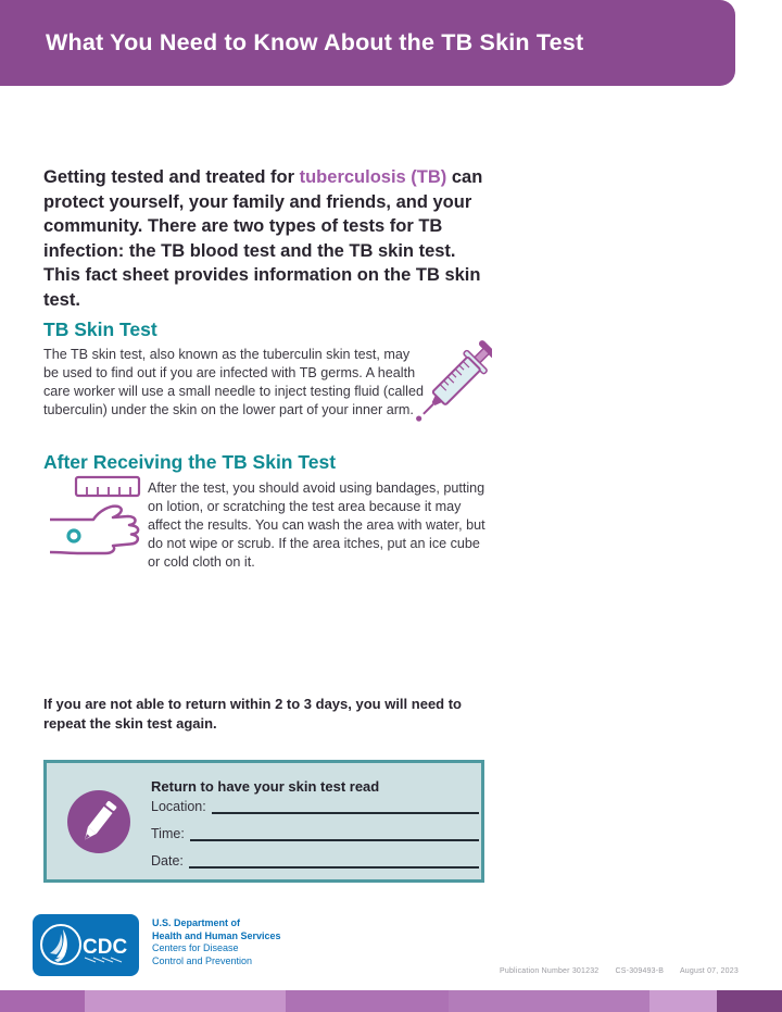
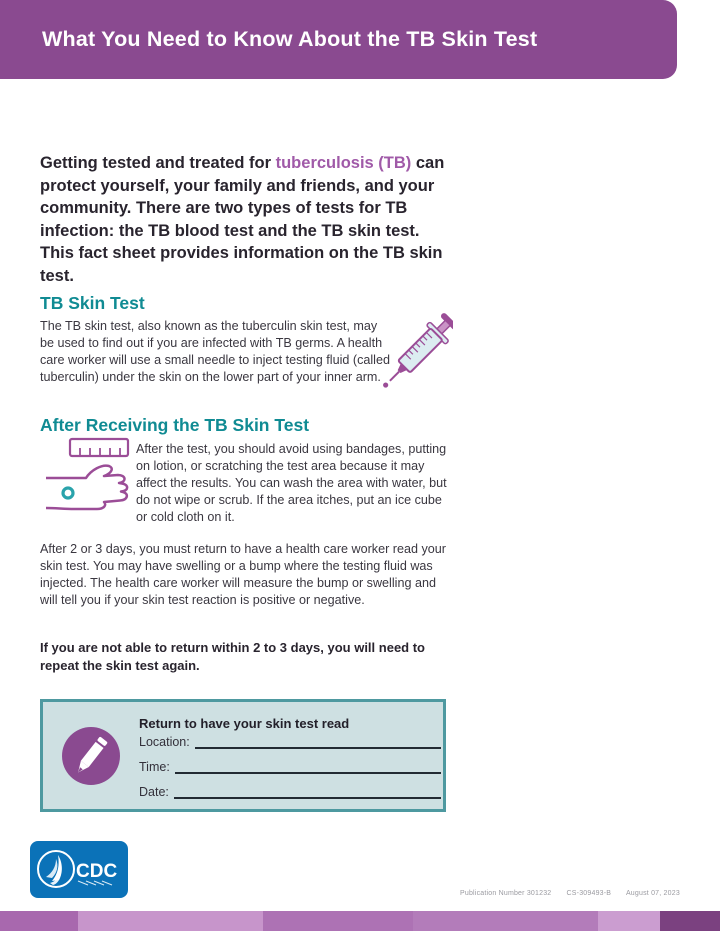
  What You Need to Know About the TB Skin Test
  Getting tested and treated for tuberculosis (TB) can protect yourself, your family and friends, and your community. There are two types of tests for TB infection: the TB blood test and the TB skin test. This fact sheet provides information on the TB skin test.
  TB Skin Test
  The TB skin test, also known as the tuberculin skin test, may be used to find out if you are infected with TB germs. A health care worker will use a small needle to inject testing fluid (called tuberculin) under the skin on the lower part of your inner arm.
  After Receiving the TB Skin Test
  After the test, you should avoid using bandages, putting on lotion, or scratching the test area because it may affect the results. You can wash the area with water, but do not wipe or scrub. If the area itches, put an ice cube or cold cloth on it.
+ After 2 or 3 days, you must return to have a health care worker read your skin test. You may have swelling or a bump where the testing fluid was injected. The health care worker will measure the bump or swelling and will tell you if your skin test reaction is positive or negative.
  If you are not able to return within 2 to 3 days, you will need to repeat the skin test again.
  Return to have your skin test read
  Location:
  Time:
  Date:
  CDC
- U.S. Department of
- Health and Human Services
- Centers for Disease
- Control and Prevention
